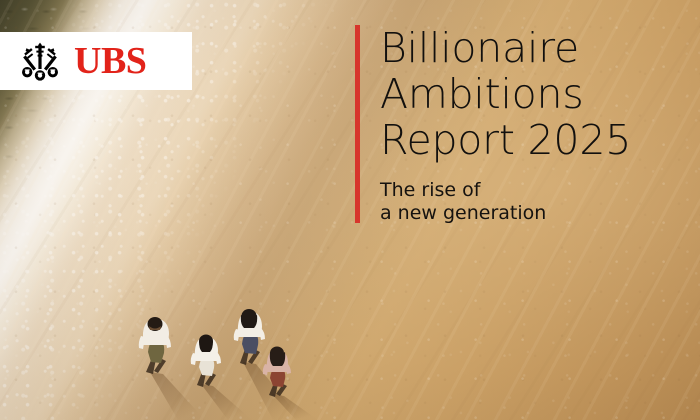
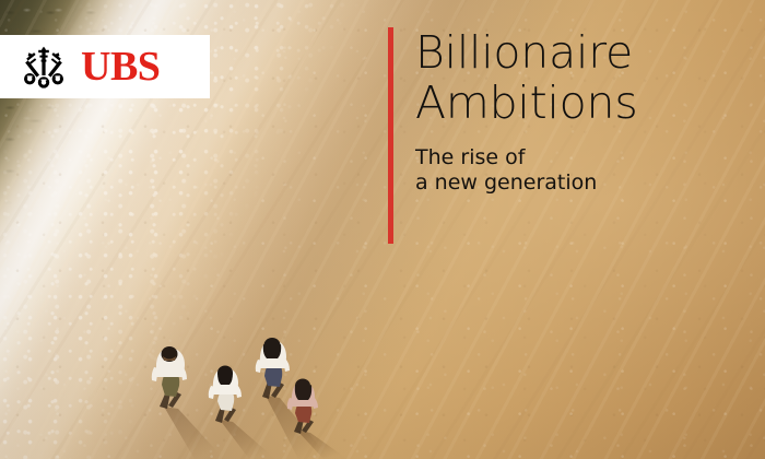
  UBS
  Billionaire
  Ambitions
- Report 2025
  The rise of
  a new generation
